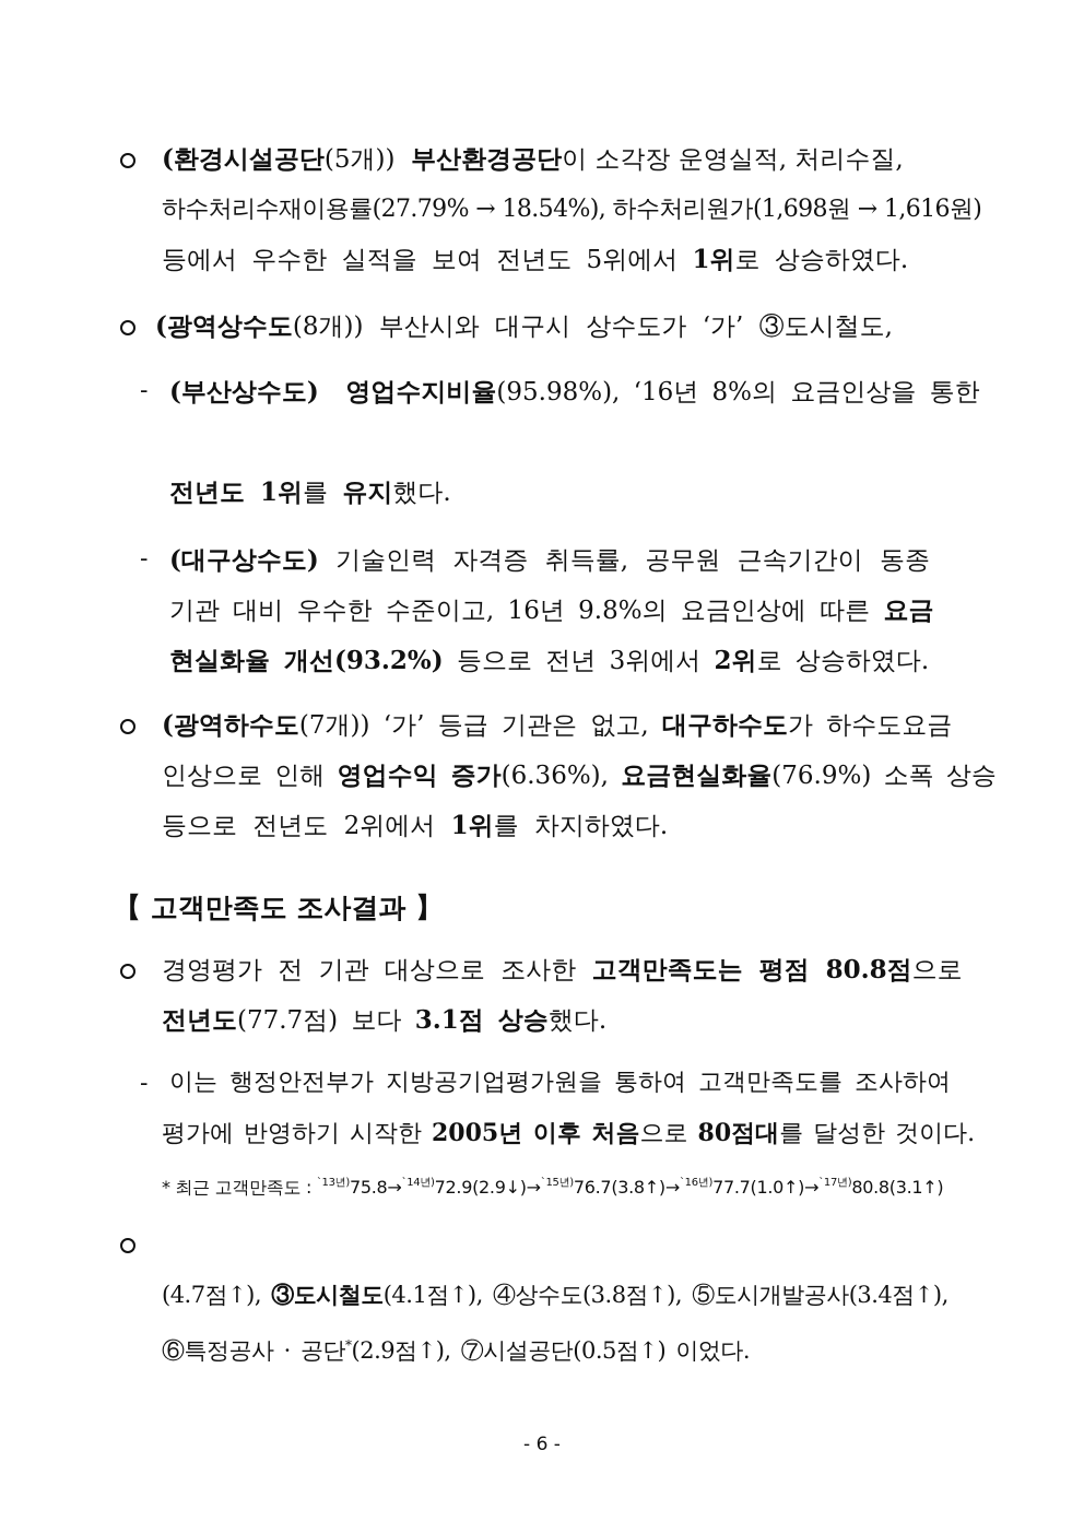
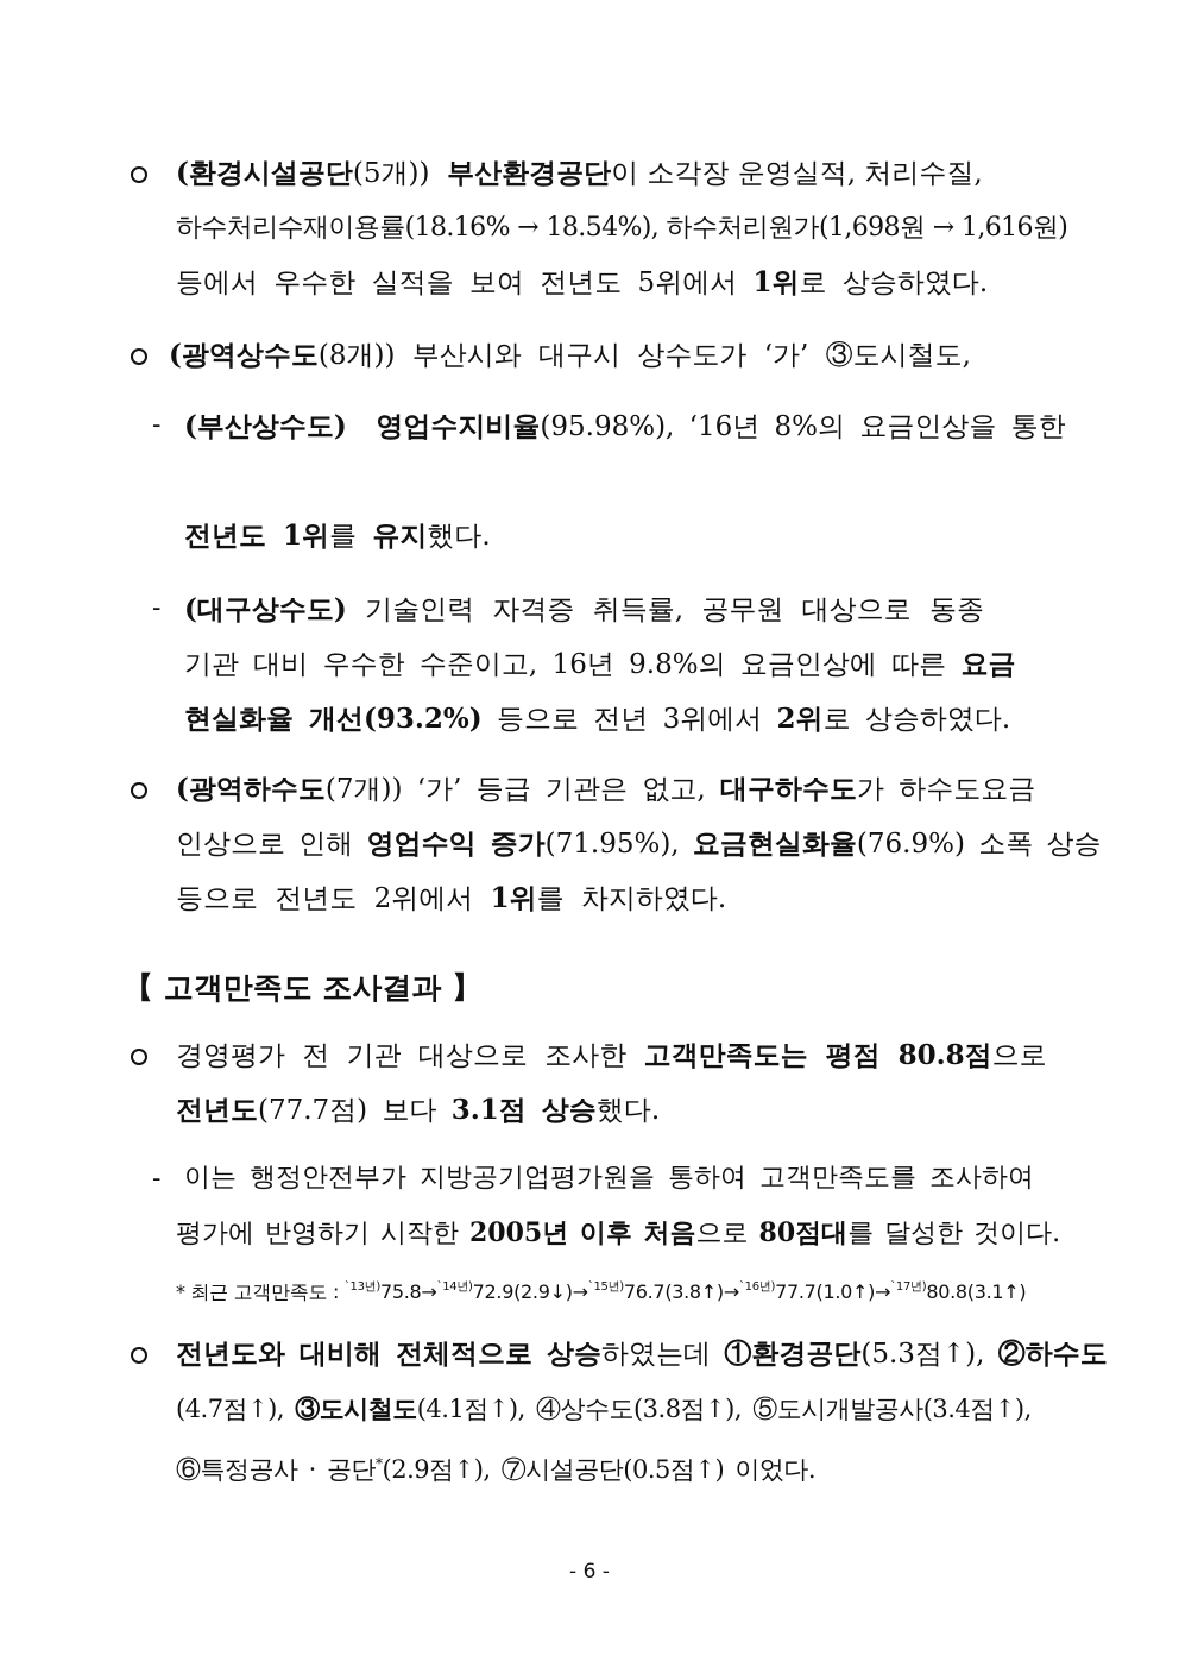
  (환경시설공단(5개)) 부산환경공단이 소각장 운영실적, 처리수질,
- 하수처리수재이용률(27.79% → 18.54%), 하수처리원가(1,698원 → 1,616원)
+ 하수처리수재이용률(18.16% → 18.54%), 하수처리원가(1,698원 → 1,616원)
  등에서 우수한 실적을 보여 전년도 5위에서 1위로 상승하였다.
  (광역상수도(8개)) 부산시와 대구시 상수도가 ‘가’ ③도시철도,
  -
  (부산상수도) 영업수지비율(95.98%), ‘16년 8%의 요금인상을 통한
  전년도 1위를 유지했다.
  -
- (대구상수도) 기술인력 자격증 취득률, 공무원 근속기간이 동종
+ (대구상수도) 기술인력 자격증 취득률, 공무원 대상으로 동종
  기관 대비 우수한 수준이고, 16년 9.8%의 요금인상에 따른 요금
  현실화율 개선(93.2%) 등으로 전년 3위에서 2위로 상승하였다.
  (광역하수도(7개)) ‘가’ 등급 기관은 없고, 대구하수도가 하수도요금
- 인상으로 인해 영업수익 증가(6.36%), 요금현실화율(76.9%) 소폭 상승
+ 인상으로 인해 영업수익 증가(71.95%), 요금현실화율(76.9%) 소폭 상승
  등으로 전년도 2위에서 1위를 차지하였다.
  【 고객만족도 조사결과 】
  경영평가 전 기관 대상으로 조사한 고객만족도는 평점 80.8점으로
  전년도(77.7점) 보다 3.1점 상승했다.
  -
  이는 행정안전부가 지방공기업평가원을 통하여 고객만족도를 조사하여
  평가에 반영하기 시작한 2005년 이후 처음으로 80점대를 달성한 것이다.
  * 최근 고객만족도 : `13년)75.8→`14년)72.9(2.9↓)→`15년)76.7(3.8↑)→`16년)77.7(1.0↑)→`17년)80.8(3.1↑)
+ 전년도와 대비해 전체적으로 상승하였는데 ①환경공단(5.3점↑), ②하수도
  (4.7점↑), ③도시철도(4.1점↑), ④상수도(3.8점↑), ⑤도시개발공사(3.4점↑),
  ⑥특정공사 · 공단*(2.9점↑), ⑦시설공단(0.5점↑) 이었다.
  - 6 -
